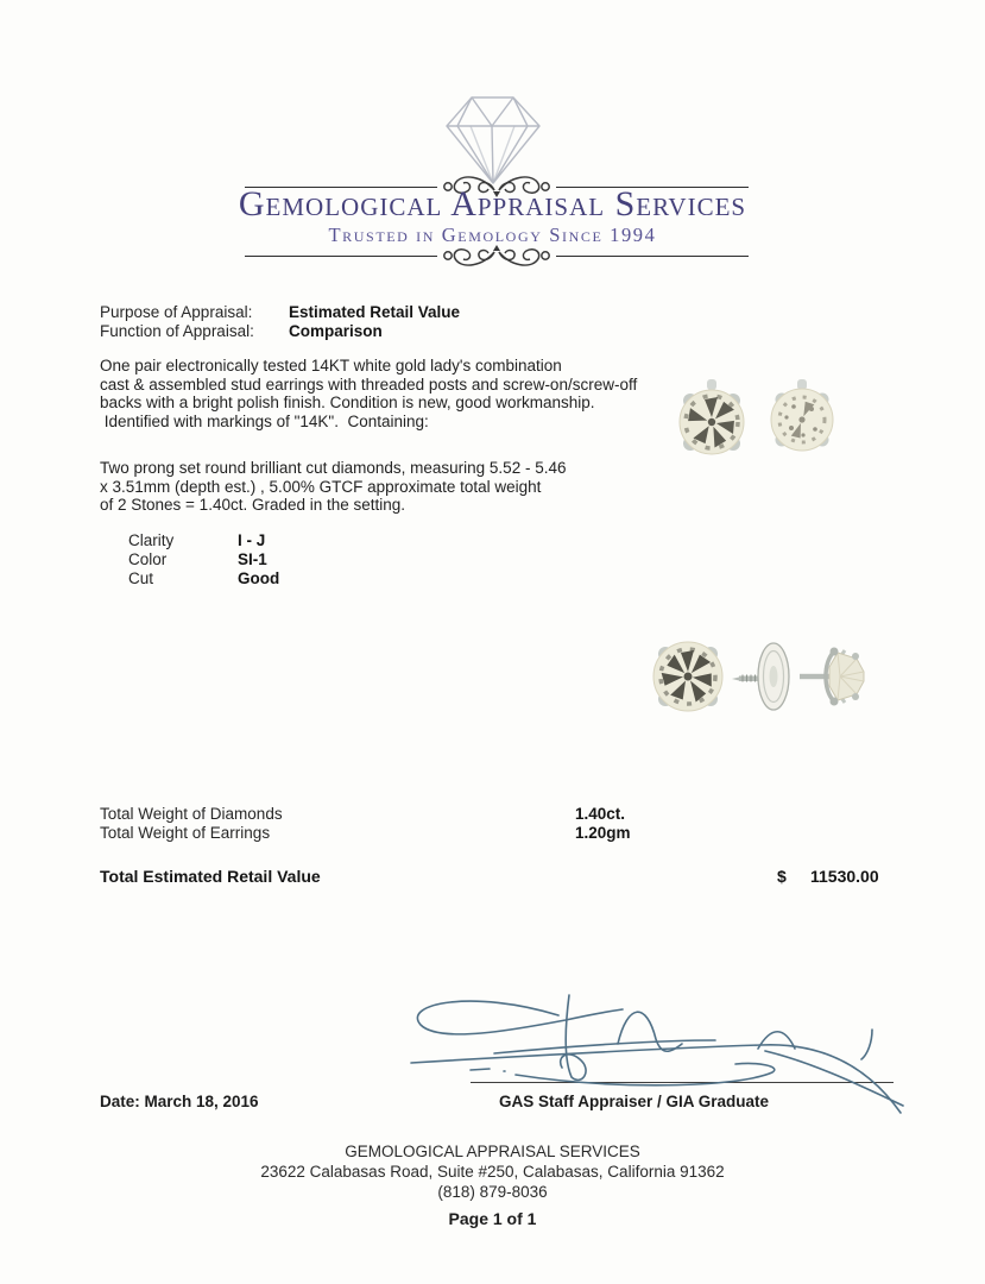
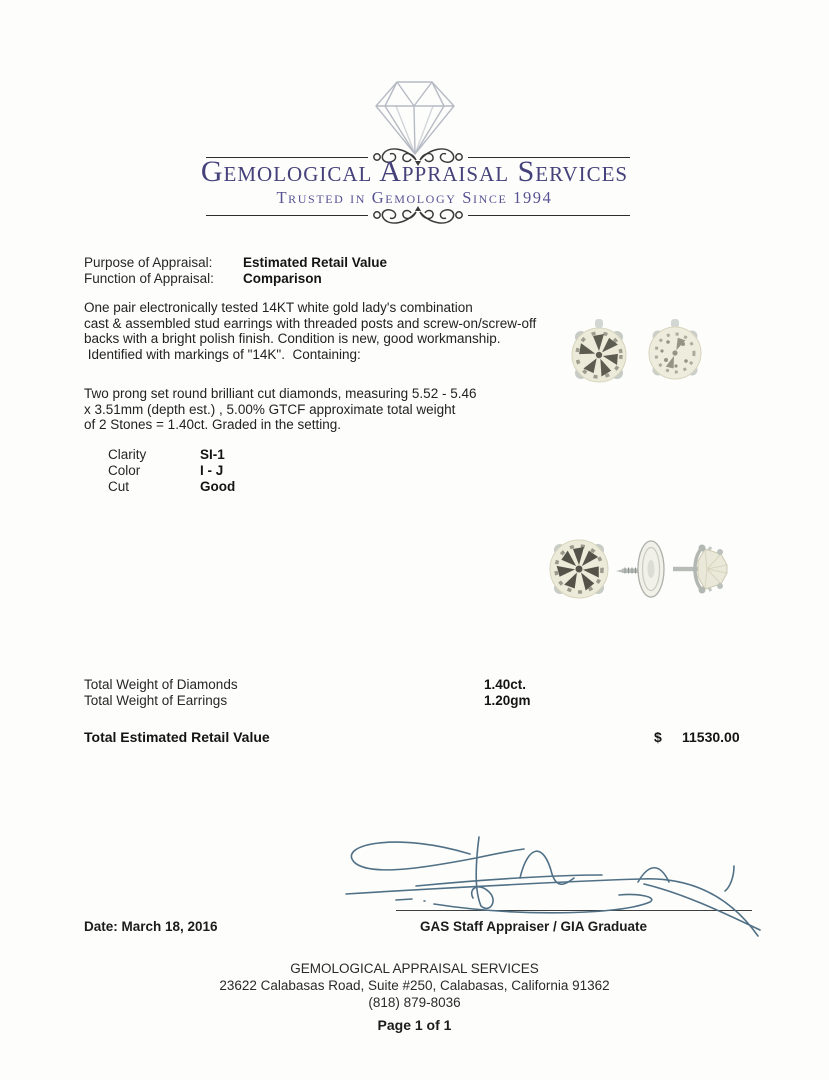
  Gemological Appraisal Services
  Trusted in Gemology Since 1994
  Purpose of Appraisal:
  Estimated Retail Value
  Function of Appraisal:
  Comparison
  One pair electronically tested 14KT white gold lady's combination
  cast & assembled stud earrings with threaded posts and screw-on/screw-off
  backs with a bright polish finish. Condition is new, good workmanship.
  Identified with markings of "14K". Containing:
  Two prong set round brilliant cut diamonds, measuring 5.52 - 5.46
  x 3.51mm (depth est.) , 5.00% GTCF approximate total weight
  of 2 Stones = 1.40ct. Graded in the setting.
  Clarity
- I - J
+ SI-1
  Color
- SI-1
+ I - J
  Cut
  Good
  Total Weight of Diamonds
  1.40ct.
  Total Weight of Earrings
  1.20gm
  Total Estimated Retail Value
  $
  11530.00
  Date: March 18, 2016
  GAS Staff Appraiser / GIA Graduate
  GEMOLOGICAL APPRAISAL SERVICES
  23622 Calabasas Road, Suite #250, Calabasas, California 91362
  (818) 879-8036
  Page 1 of 1
